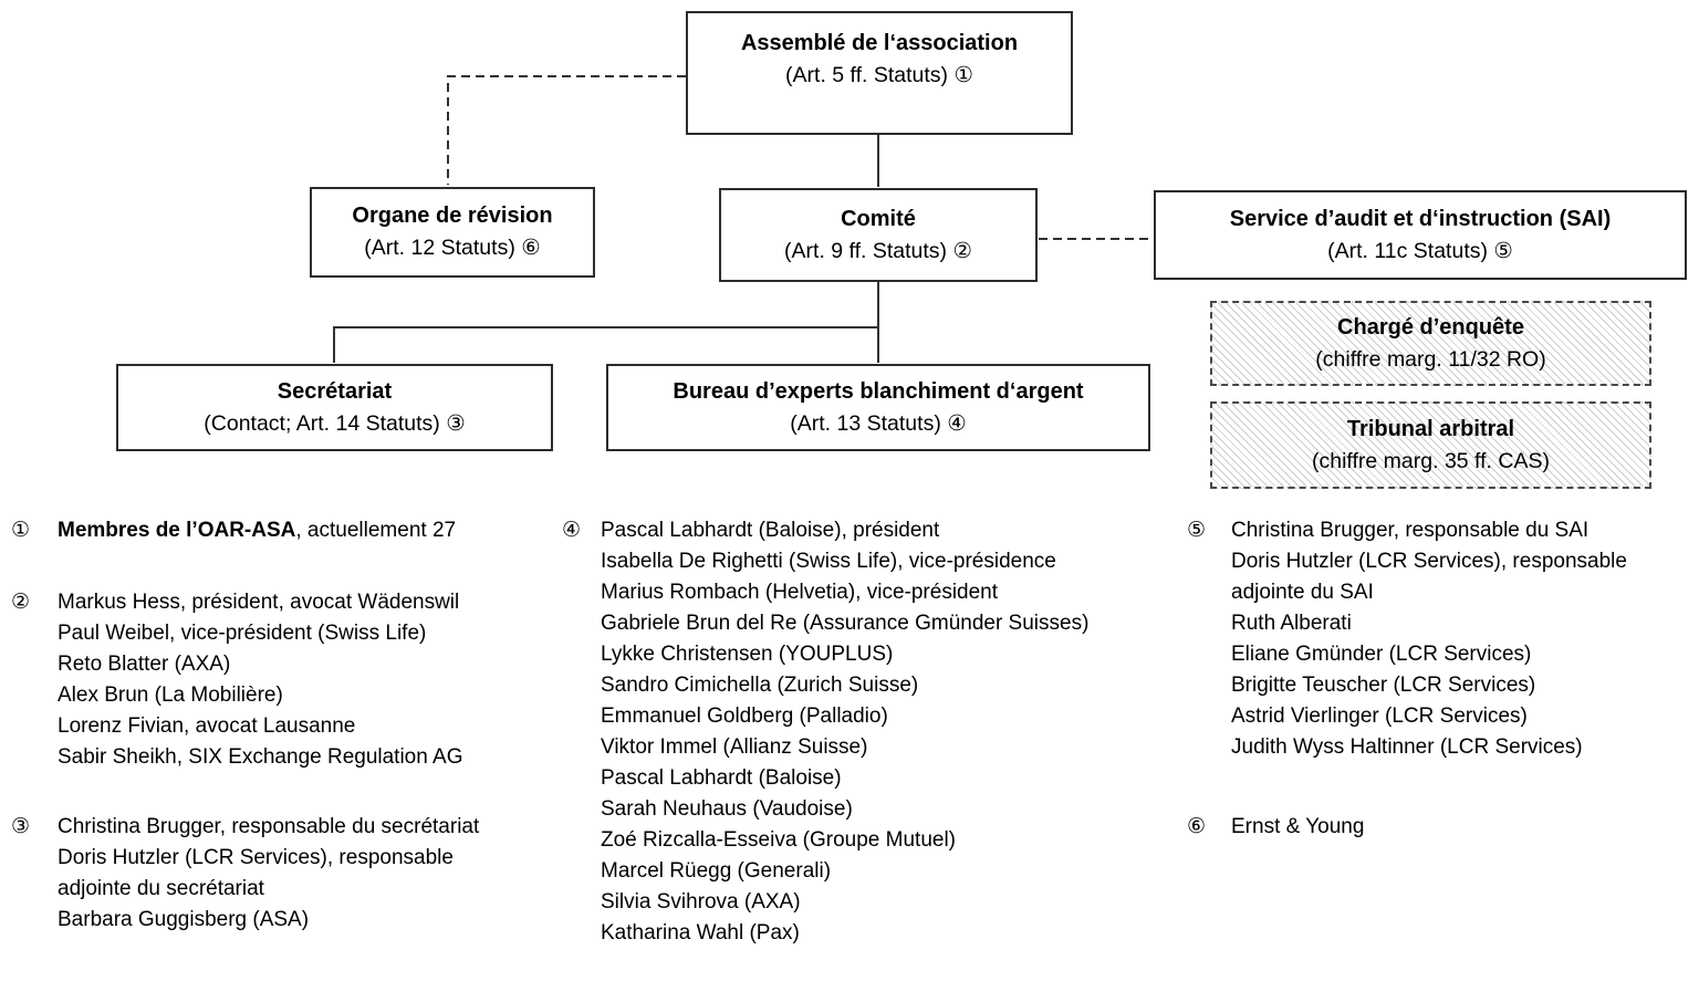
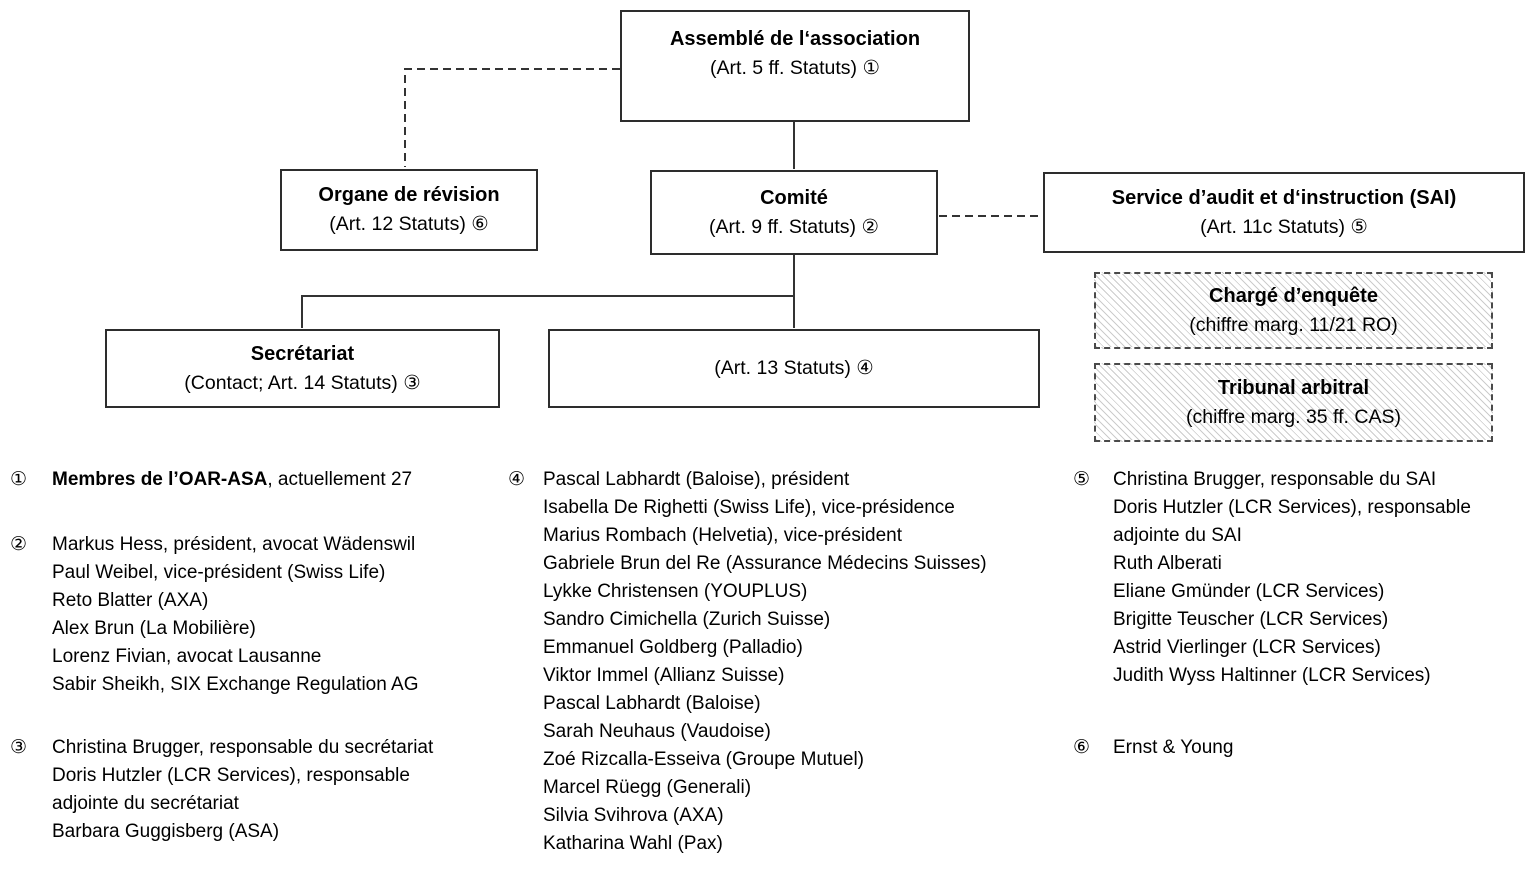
  Assemblé de l‘association
  (Art. 5 ff. Statuts) ①
  Organe de révision
  (Art. 12 Statuts) ⑥
  Comité
  (Art. 9 ff. Statuts) ②
  Service d’audit et d‘instruction (SAI)
  (Art. 11c Statuts) ⑤
  Secrétariat
  (Contact; Art. 14 Statuts) ③
- Bureau d’experts blanchiment d‘argent
  (Art. 13 Statuts) ④
  Chargé d’enquête
- (chiffre marg. 11/32 RO)
+ (chiffre marg. 11/21 RO)
  Tribunal arbitral
  (chiffre marg. 35 ff. CAS)
  ①
  Membres de l’OAR-ASA, actuellement 27
  ②
  Markus Hess, président, avocat Wädenswil
  Paul Weibel, vice-président (Swiss Life)
  Reto Blatter (AXA)
  Alex Brun (La Mobilière)
  Lorenz Fivian, avocat Lausanne
  Sabir Sheikh, SIX Exchange Regulation AG
  ③
  Christina Brugger, responsable du secrétariat
  Doris Hutzler (LCR Services), responsable
  adjointe du secrétariat
  Barbara Guggisberg (ASA)
  ④
  Pascal Labhardt (Baloise), président
  Isabella De Righetti (Swiss Life), vice-présidence
  Marius Rombach (Helvetia), vice-président
- Gabriele Brun del Re (Assurance Gmünder Suisses)
+ Gabriele Brun del Re (Assurance Médecins Suisses)
  Lykke Christensen (YOUPLUS)
  Sandro Cimichella (Zurich Suisse)
  Emmanuel Goldberg (Palladio)
  Viktor Immel (Allianz Suisse)
  Pascal Labhardt (Baloise)
  Sarah Neuhaus (Vaudoise)
  Zoé Rizcalla-Esseiva (Groupe Mutuel)
  Marcel Rüegg (Generali)
  Silvia Svihrova (AXA)
  Katharina Wahl (Pax)
  ⑤
  Christina Brugger, responsable du SAI
  Doris Hutzler (LCR Services), responsable
  adjointe du SAI
  Ruth Alberati
  Eliane Gmünder (LCR Services)
  Brigitte Teuscher (LCR Services)
  Astrid Vierlinger (LCR Services)
  Judith Wyss Haltinner (LCR Services)
  ⑥
  Ernst & Young
